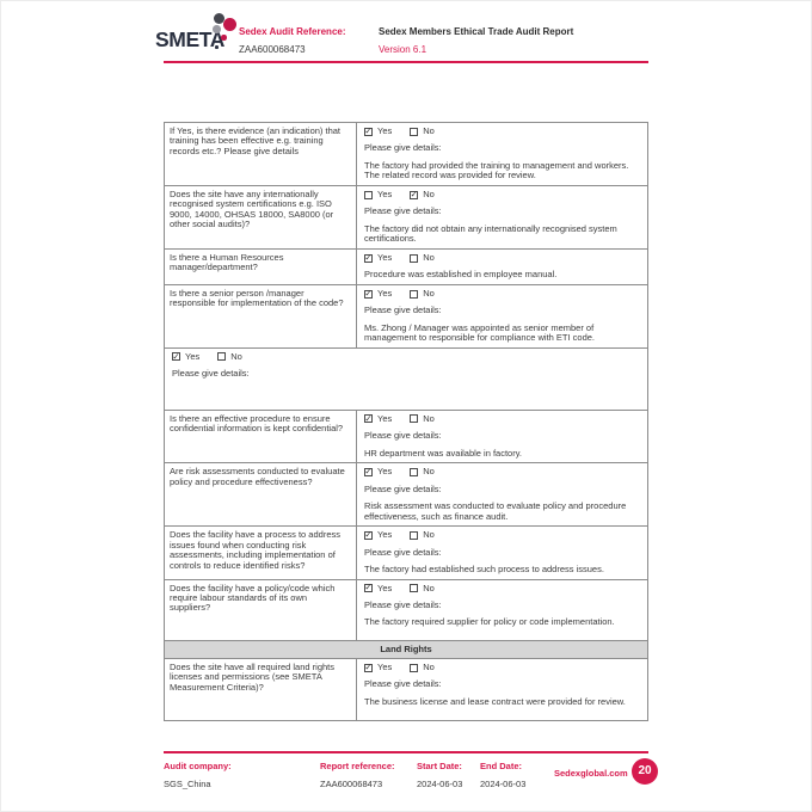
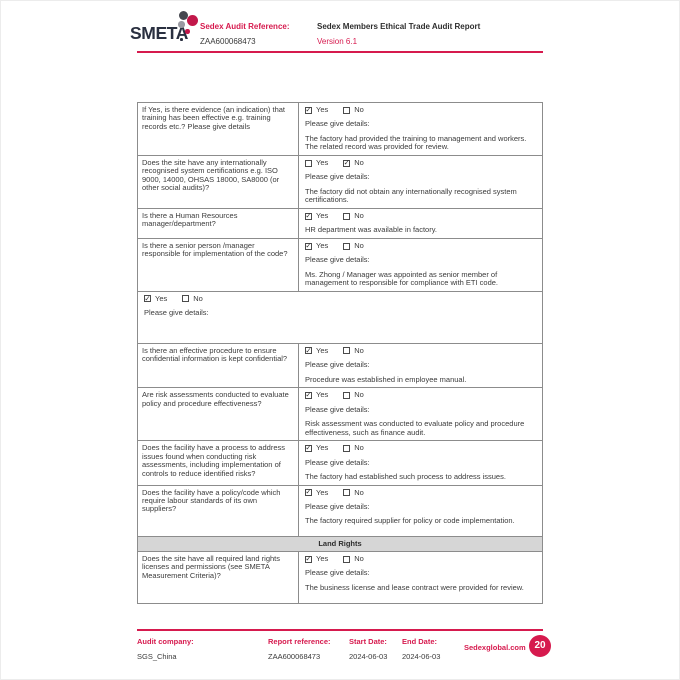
  SMETA
  Sedex Audit Reference:
  ZAA600068473
  Sedex Members Ethical Trade Audit Report
  Version 6.1
  If Yes, is there evidence (an indication) that training has been effective e.g. training records etc.? Please give details
  Yes
  No
  Please give details:
  The factory had provided the training to management and workers. The related record was provided for review.
  Does the site have any internationally recognised system certifications e.g. ISO 9000, 14000, OHSAS 18000, SA8000 (or other social audits)?
  Yes
  No
  Please give details:
  The factory did not obtain any internationally recognised system certifications.
  Is there a Human Resources manager/department?
  Yes
  No
- Procedure was established in employee manual.
+ HR department was available in factory.
  Is there a senior person /manager responsible for implementation of the code?
  Yes
  No
  Please give details:
  Ms. Zhong / Manager was appointed as senior member of management to responsible for compliance with ETI code.
  Yes
  No
  Please give details:
  Is there an effective procedure to ensure confidential information is kept confidential?
  Yes
  No
  Please give details:
- HR department was available in factory.
+ Procedure was established in employee manual.
  Are risk assessments conducted to evaluate policy and procedure effectiveness?
  Yes
  No
  Please give details:
  Risk assessment was conducted to evaluate policy and procedure effectiveness, such as finance audit.
  Does the facility have a process to address issues found when conducting risk assessments, including implementation of controls to reduce identified risks?
  Yes
  No
  Please give details:
  The factory had established such process to address issues.
  Does the facility have a policy/code which require labour standards of its own suppliers?
  Yes
  No
  Please give details:
  The factory required supplier for policy or code implementation.
  Land Rights
  Does the site have all required land rights licenses and permissions (see SMETA Measurement Criteria)?
  Yes
  No
  Please give details:
  The business license and lease contract were provided for review.
  Audit company:
  SGS_China
  Report reference:
  ZAA600068473
  Start Date:
  2024-06-03
  End Date:
  2024-06-03
  Sedexglobal.com
  20
